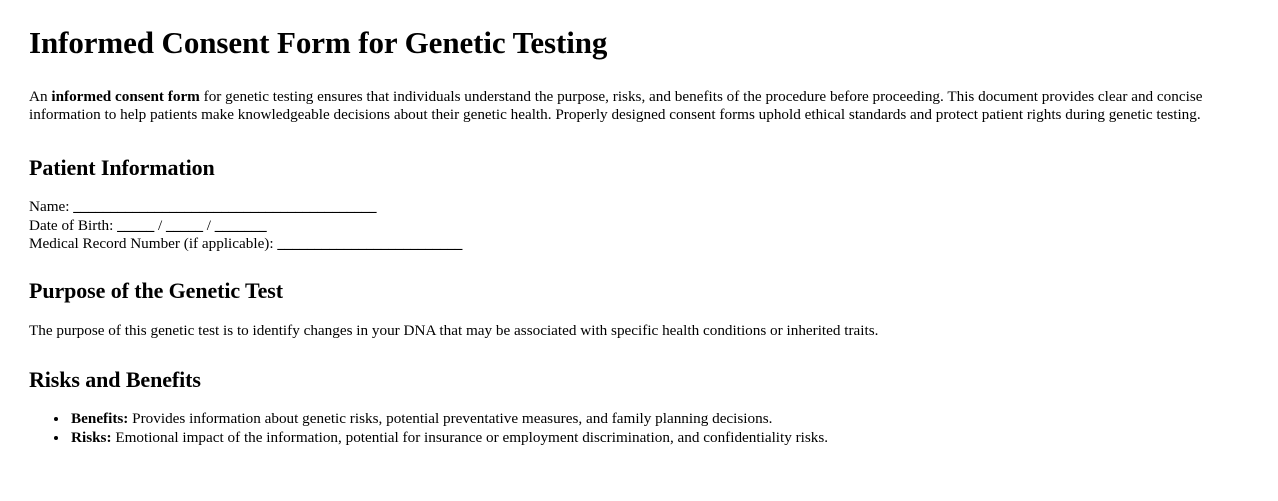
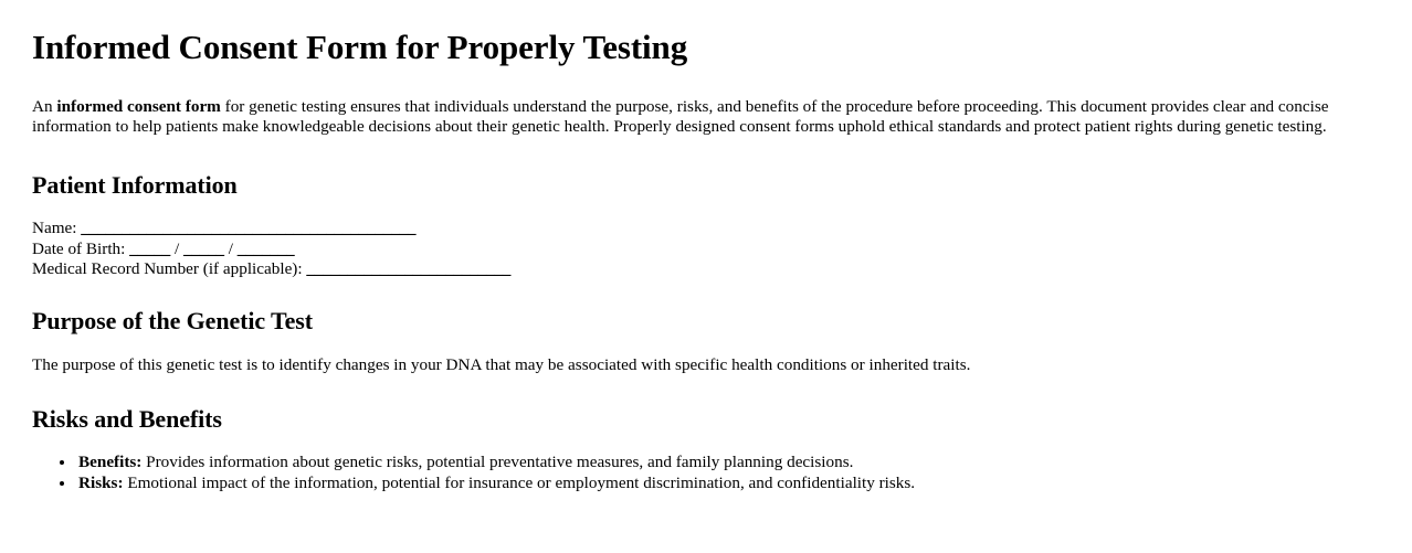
- Informed Consent Form for Genetic Testing
+ Informed Consent Form for Properly Testing
  An informed consent form for genetic testing ensures that individuals understand the purpose, risks, and benefits of the procedure before proceeding. This document provides clear and concise information to help patients make knowledgeable decisions about their genetic health. Properly designed consent forms uphold ethical standards and protect patient rights during genetic testing.
  Patient Information
  Name: _________________________________________
  Date of Birth: _____ / _____ / _______
  Medical Record Number (if applicable): _________________________
  Purpose of the Genetic Test
  The purpose of this genetic test is to identify changes in your DNA that may be associated with specific health conditions or inherited traits.
  Risks and Benefits
  Benefits: Provides information about genetic risks, potential preventative measures, and family planning decisions.
  Risks: Emotional impact of the information, potential for insurance or employment discrimination, and confidentiality risks.
